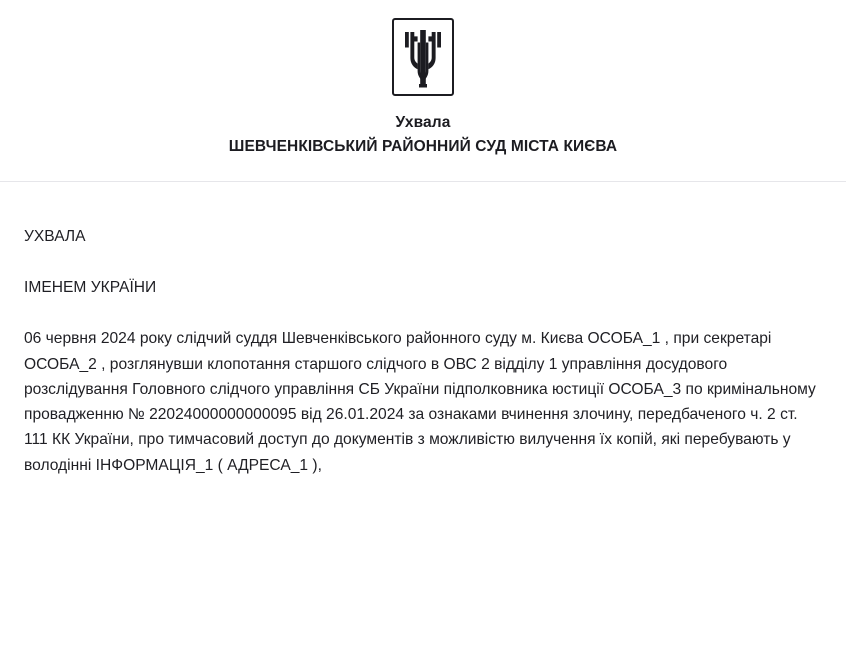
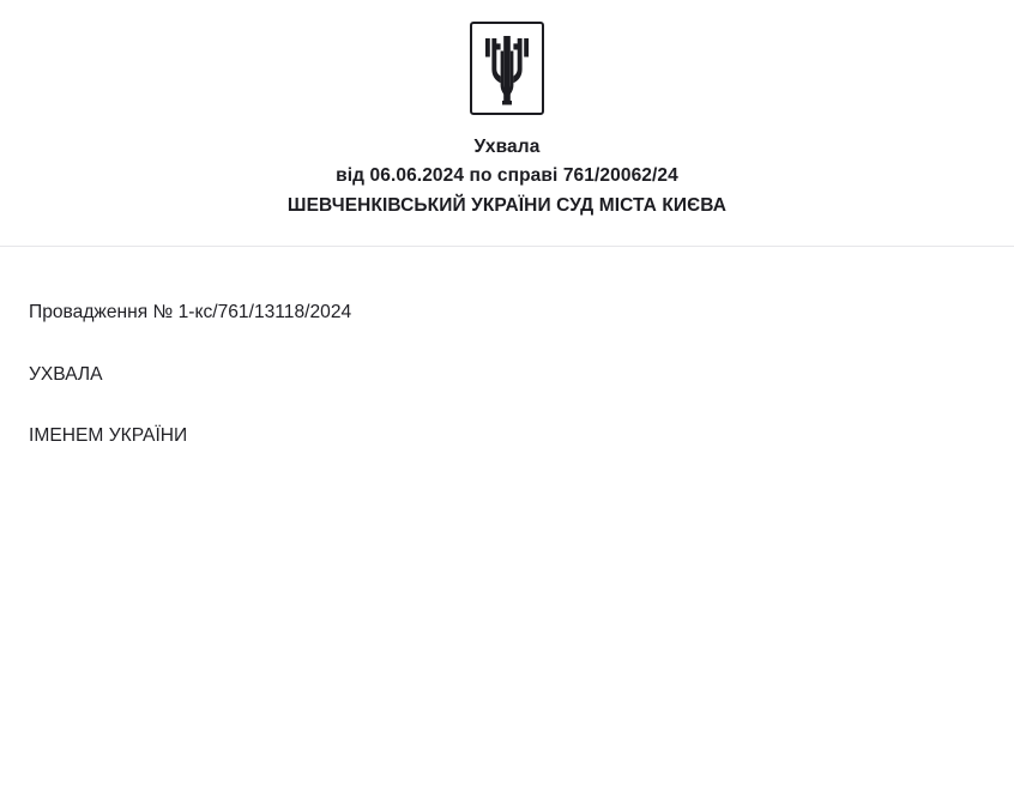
  Ухвала
+ від 06.06.2024 по справі 761/20062/24
- ШЕВЧЕНКІВСЬКИЙ РАЙОННИЙ СУД МІСТА КИЄВА
+ ШЕВЧЕНКІВСЬКИЙ УКРАЇНИ СУД МІСТА КИЄВА
+ Провадження № 1-кс/761/13118/2024
  УХВАЛА
  ІМЕНЕМ УКРАЇНИ
- 06 червня 2024 року слідчий суддя Шевченківського районного суду м. Києва ОСОБА_1 , при секретарі ОСОБА_2 , розглянувши клопотання старшого слідчого в ОВС 2 відділу 1 управління досудового розслідування Головного слідчого управління СБ України підполковника юстиції ОСОБА_3 по кримінальному провадженню № 22024000000000095 від 26.01.2024 за ознаками вчинення злочину, передбаченого ч. 2 ст. 111 КК України, про тимчасовий доступ до документів з можливістю вилучення їх копій, які перебувають у володінні ІНФОРМАЦІЯ_1 ( АДРЕСА_1 ),
